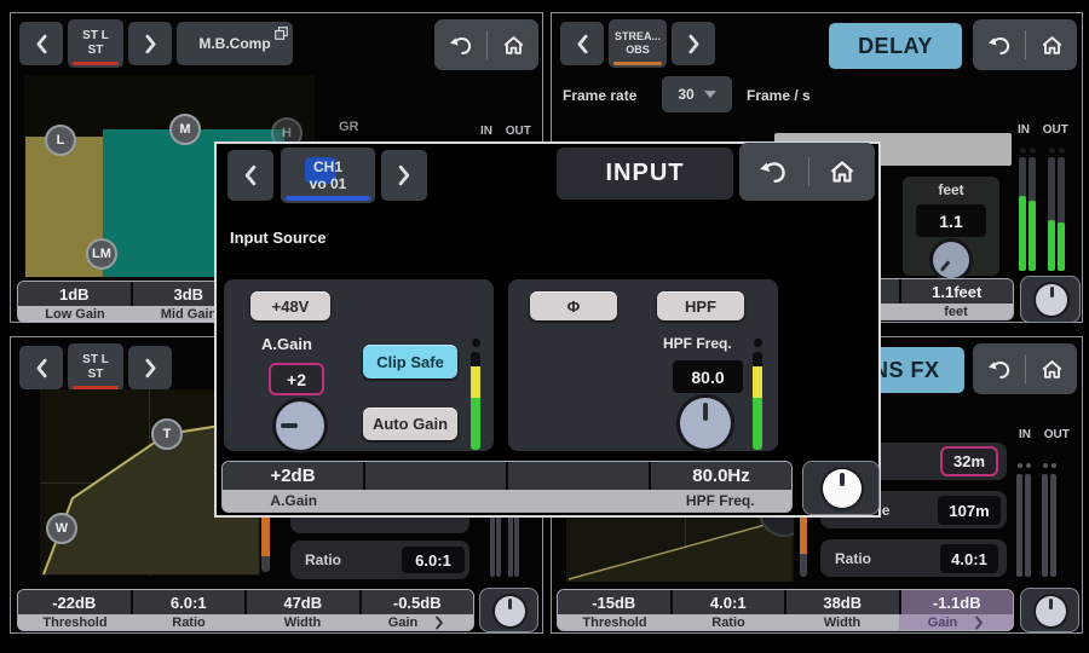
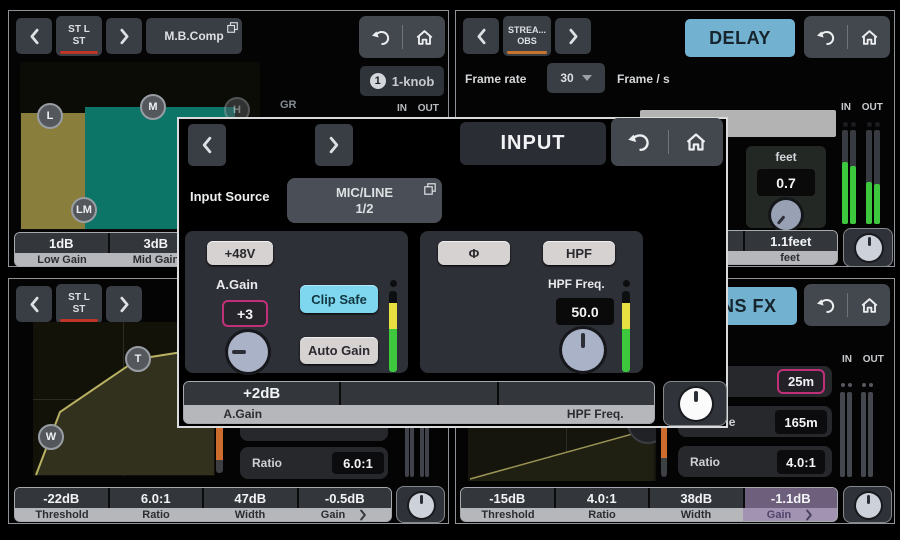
  ST L
  ST
  M.B.Comp
+ 1
+ 1-knob
  GR
  IN OUT
  L
  M
  H
  LM
  1dB
  3dB
  Low Gain
  Mid Gain
  STREA...
  OBS
  DELAY
  Frame rate
  30
  Frame / s
  feet
- 1.1
+ 0.7
  IN OUT
  1.1feet
  feet
  ST L
  ST
  W
  T
  Ratio
  6.0:1
  -22dB
  6.0:1
  47dB
  -0.5dB
  Threshold
  Ratio
  Width
  Gain
- 32m
+ 25m
- 107m
+ 165m
  Ratio
  4.0:1
  IN OUT
  -15dB
  4.0:1
  38dB
  -1.1dB
  Threshold
  Ratio
  Width
  Gain
- CH1
- vo 01
  INPUT
  Input Source
+ MIC/LINE
+ 1/2
  +48V
  A.Gain
- +2
+ +3
  Clip Safe
  Auto Gain
  Φ
  HPF
  HPF Freq.
- 80.0
+ 50.0
  +2dB
- 80.0Hz
  A.Gain
  HPF Freq.
